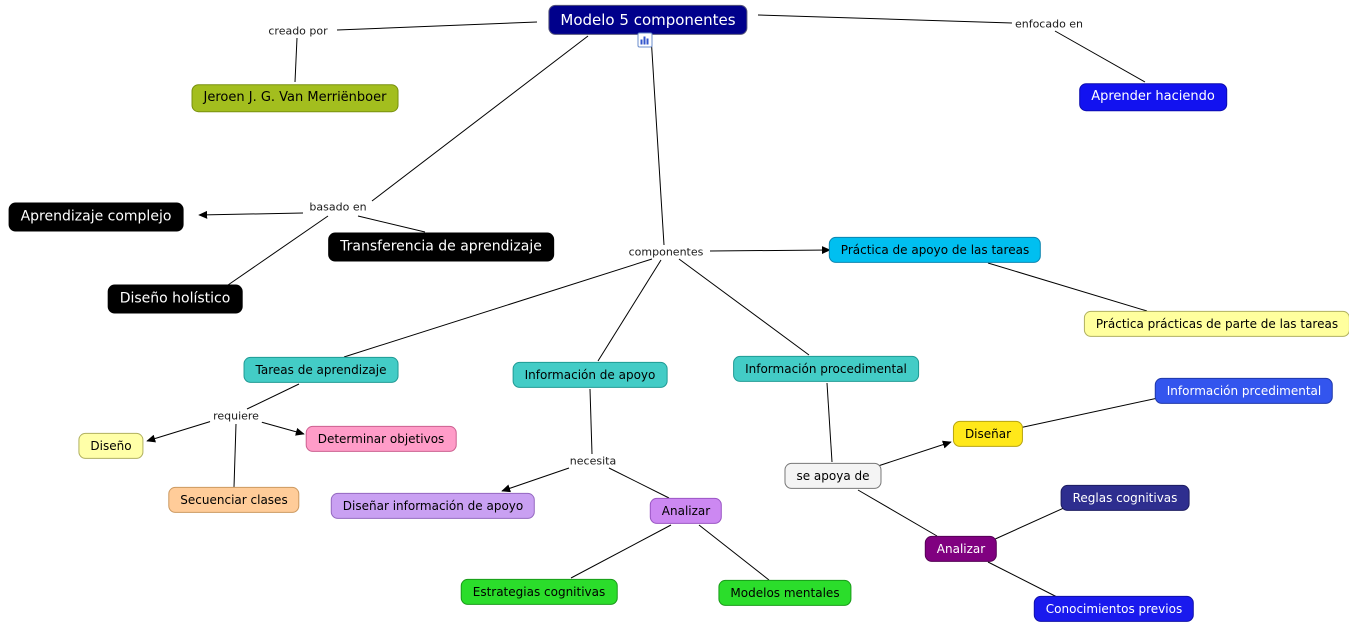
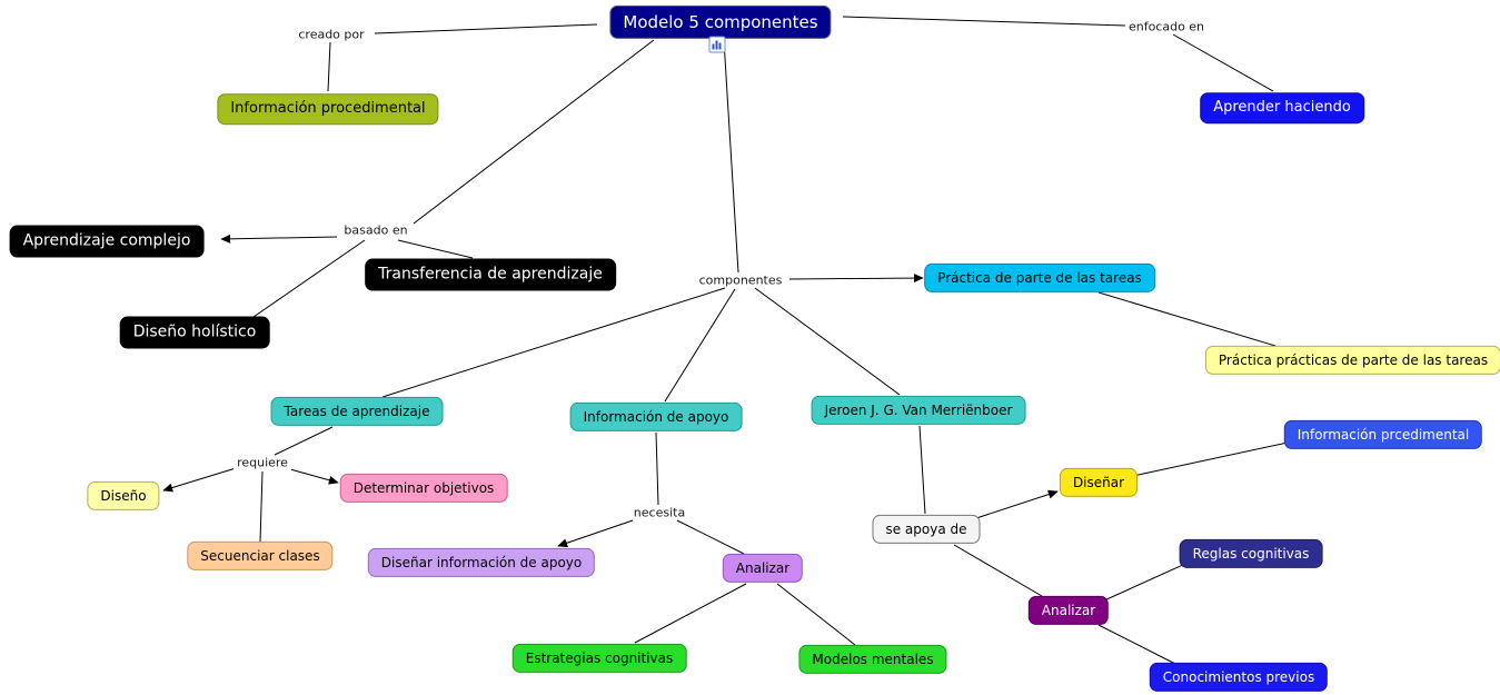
  Modelo 5 componentes
- Jeroen J. G. Van Merriënboer
+ Información procedimental
  Aprender haciendo
  Aprendizaje complejo
  Transferencia de aprendizaje
  Diseño holístico
- Práctica de apoyo de las tareas
+ Práctica de parte de las tareas
  Práctica prácticas de parte de las tareas
  Tareas de aprendizaje
  Información de apoyo
- Información procedimental
+ Jeroen J. G. Van Merriënboer
  Información prcedimental
  Diseño
  Determinar objetivos
  Secuenciar clases
  Diseñar información de apoyo
  Analizar
  se apoya de
  Diseñar
  Reglas cognitivas
  Analizar
  Estrategias cognitivas
  Modelos mentales
  Conocimientos previos
  creado por
  enfocado en
  basado en
  componentes
  requiere
  necesita
